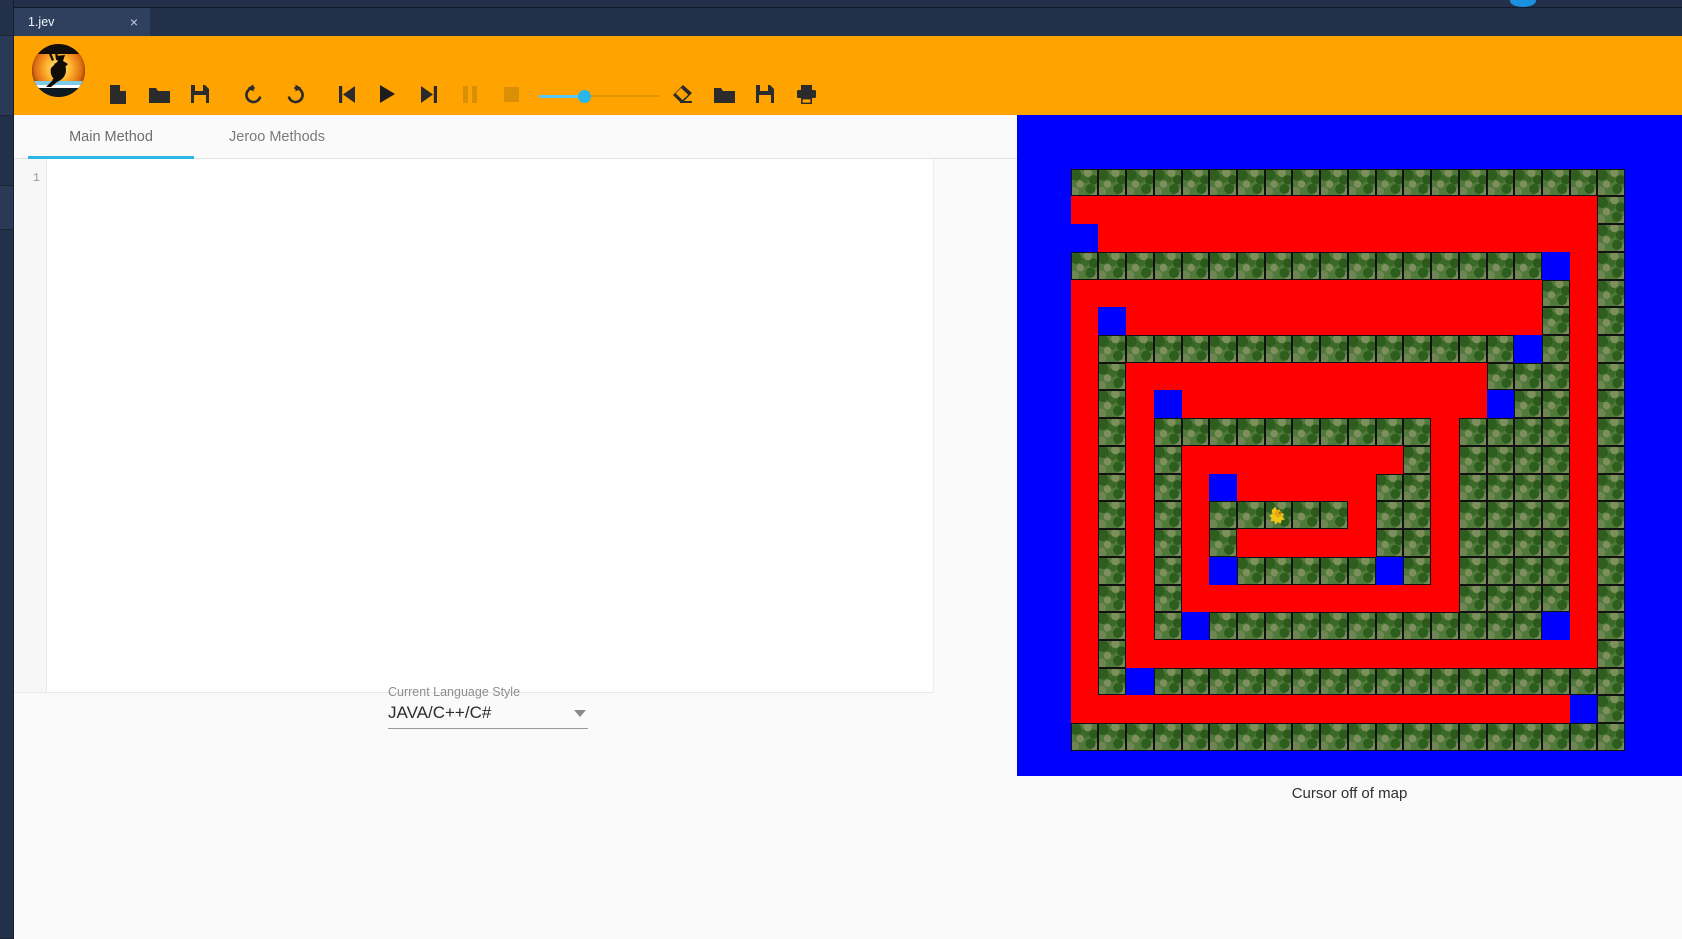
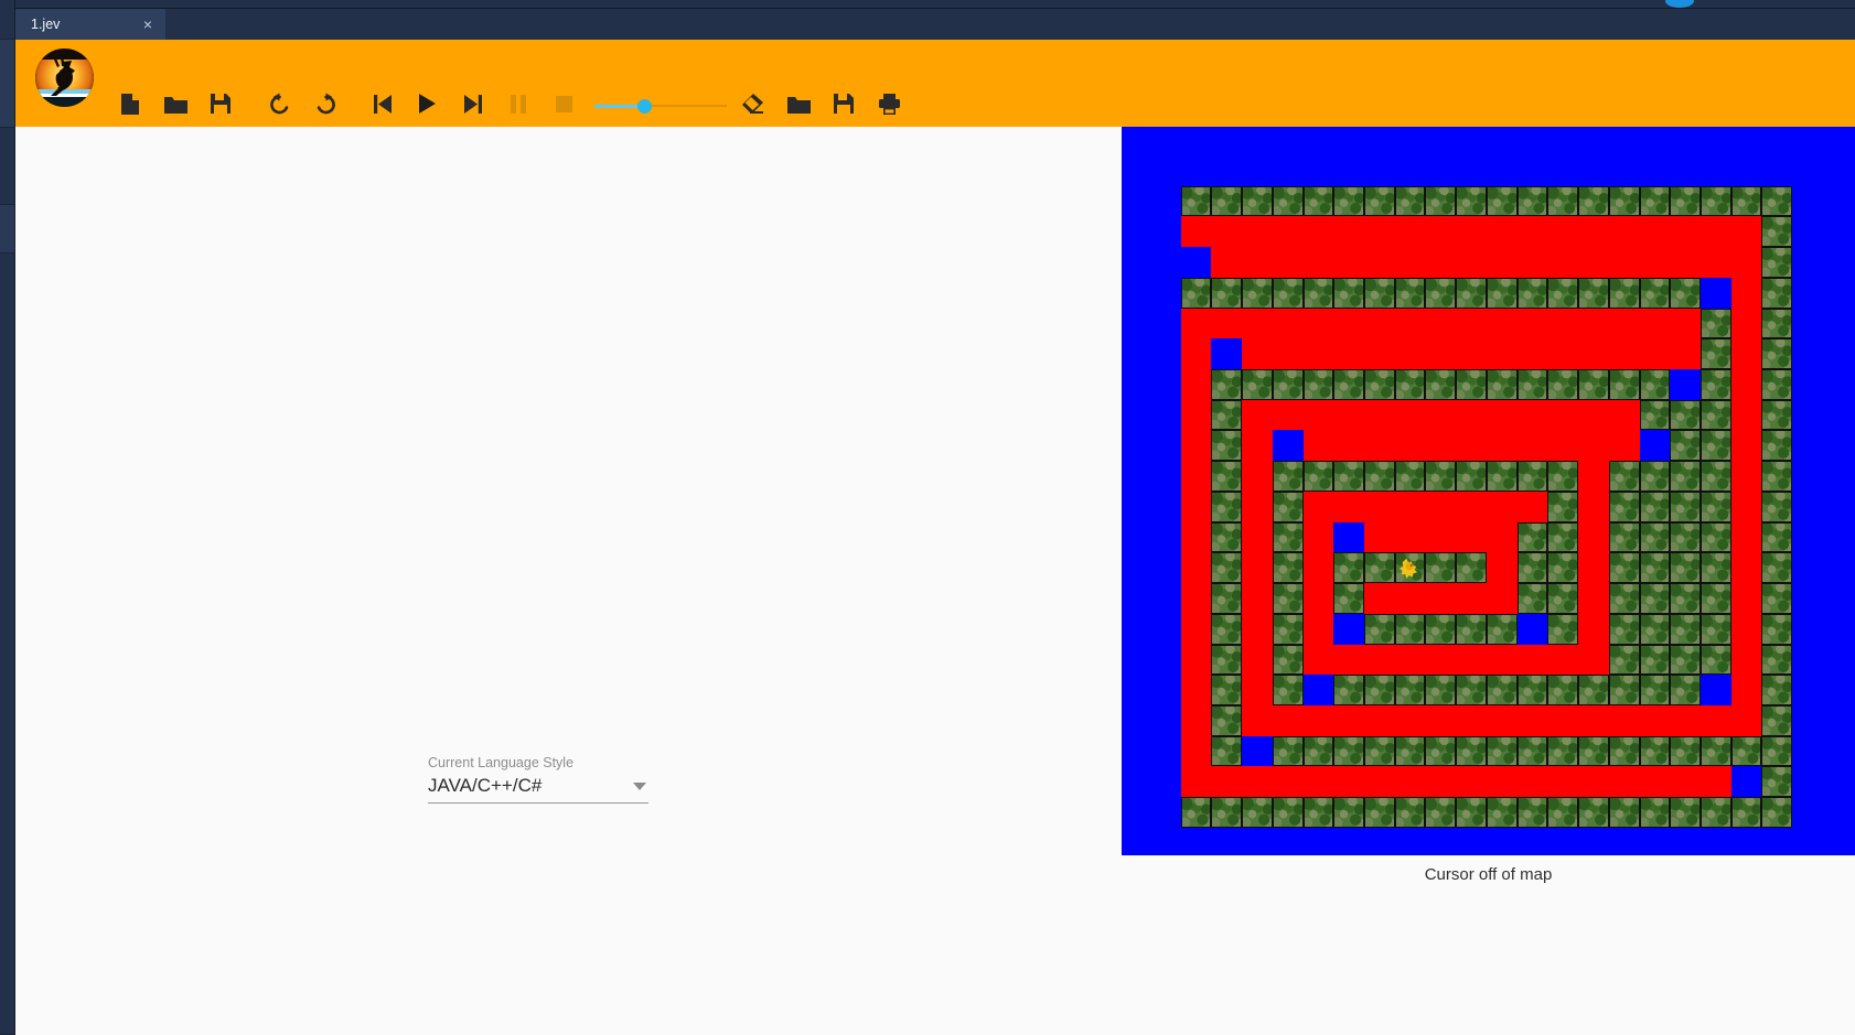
  1.jev
  ×
- Main Method
- Jeroo Methods
- 1
  Current Language Style
  JAVA/C++/C#
  Cursor off of map
